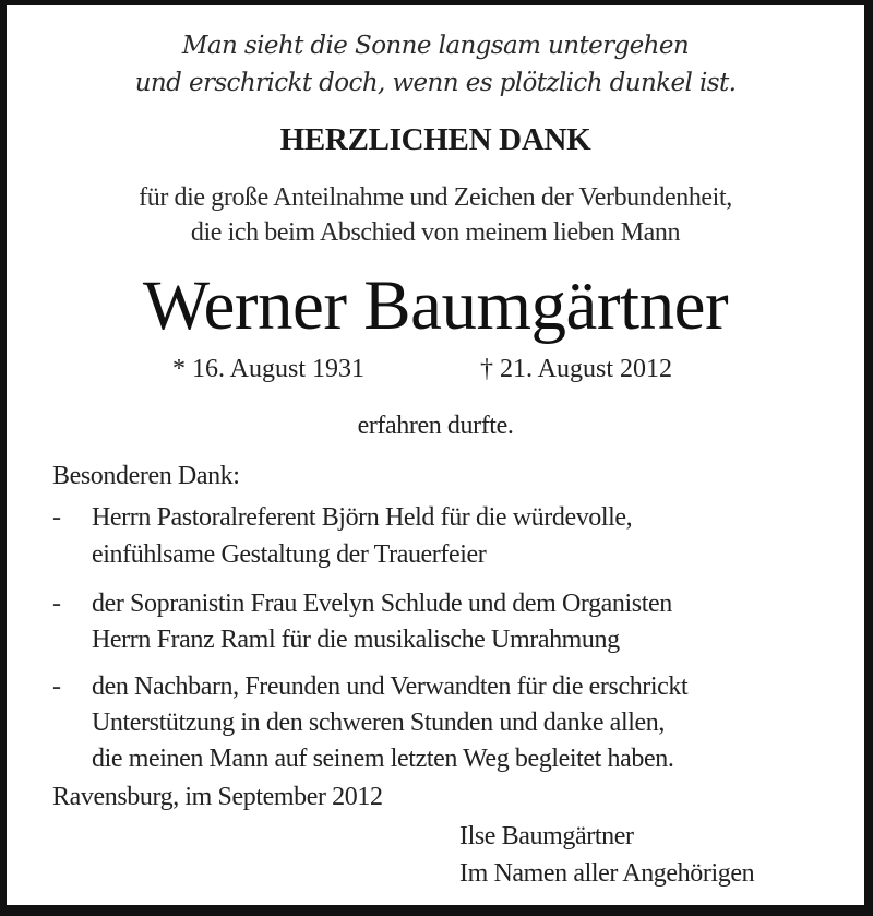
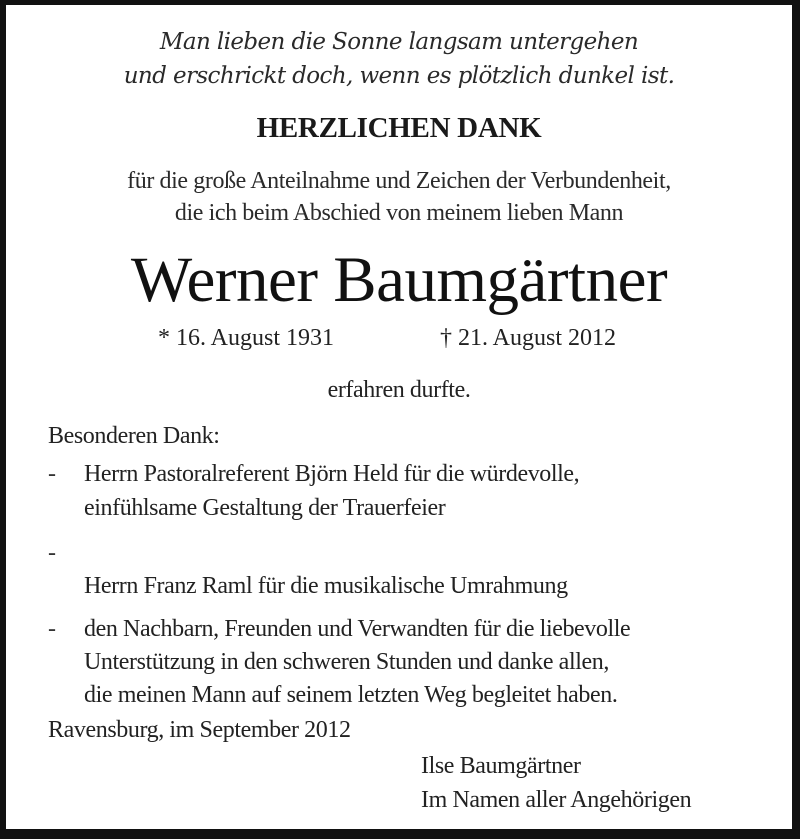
- Man sieht die Sonne langsam untergehen
+ Man lieben die Sonne langsam untergehen
  und erschrickt doch, wenn es plötzlich dunkel ist.
  HERZLICHEN DANK
  für die große Anteilnahme und Zeichen der Verbundenheit,
  die ich beim Abschied von meinem lieben Mann
  Werner Baumgärtner
  * 16. August 1931
  † 21. August 2012
  erfahren durfte.
  Besonderen Dank:
  -
  Herrn Pastoralreferent Björn Held für die würdevolle,
  einfühlsame Gestaltung der Trauerfeier
  -
- der Sopranistin Frau Evelyn Schlude und dem Organisten
  Herrn Franz Raml für die musikalische Umrahmung
  -
- den Nachbarn, Freunden und Verwandten für die erschrickt
+ den Nachbarn, Freunden und Verwandten für die liebevolle
  Unterstützung in den schweren Stunden und danke allen,
  die meinen Mann auf seinem letzten Weg begleitet haben.
  Ravensburg, im September 2012
  Ilse Baumgärtner
  Im Namen aller Angehörigen
